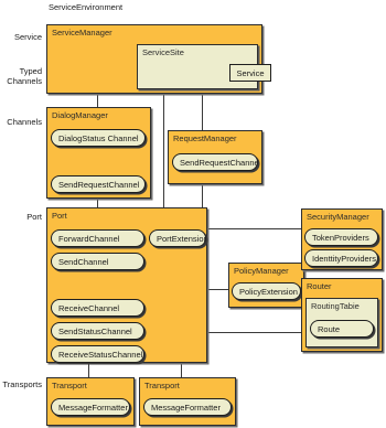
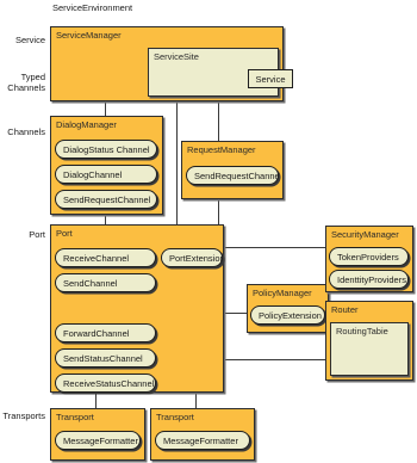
  ServiceEnvironment
  Service
  Typed
  Channels
  Channels
  Port
  Transports
  ServiceManager
  ServiceSite
  Service
  DialogManager
  DialogStatus Channel
+ DialogChannel
  SendRequestChannel
  RequestManager
  SendRequestChanne
  Port
- ForwardChannel
+ ReceiveChannel
  SendChannel
- ReceiveChannel
+ ForwardChannel
  SendStatusChannel
  ReceiveStatusChannel
  PortExtension
  PolicyManager
  PolicyExtension
  SecurityManager
  TokenProviders
  IdenttityProviders
  Router
  RoutingTabie
- Route
  Transport
  MessageFormatter
  Transport
  MessageFormatter
